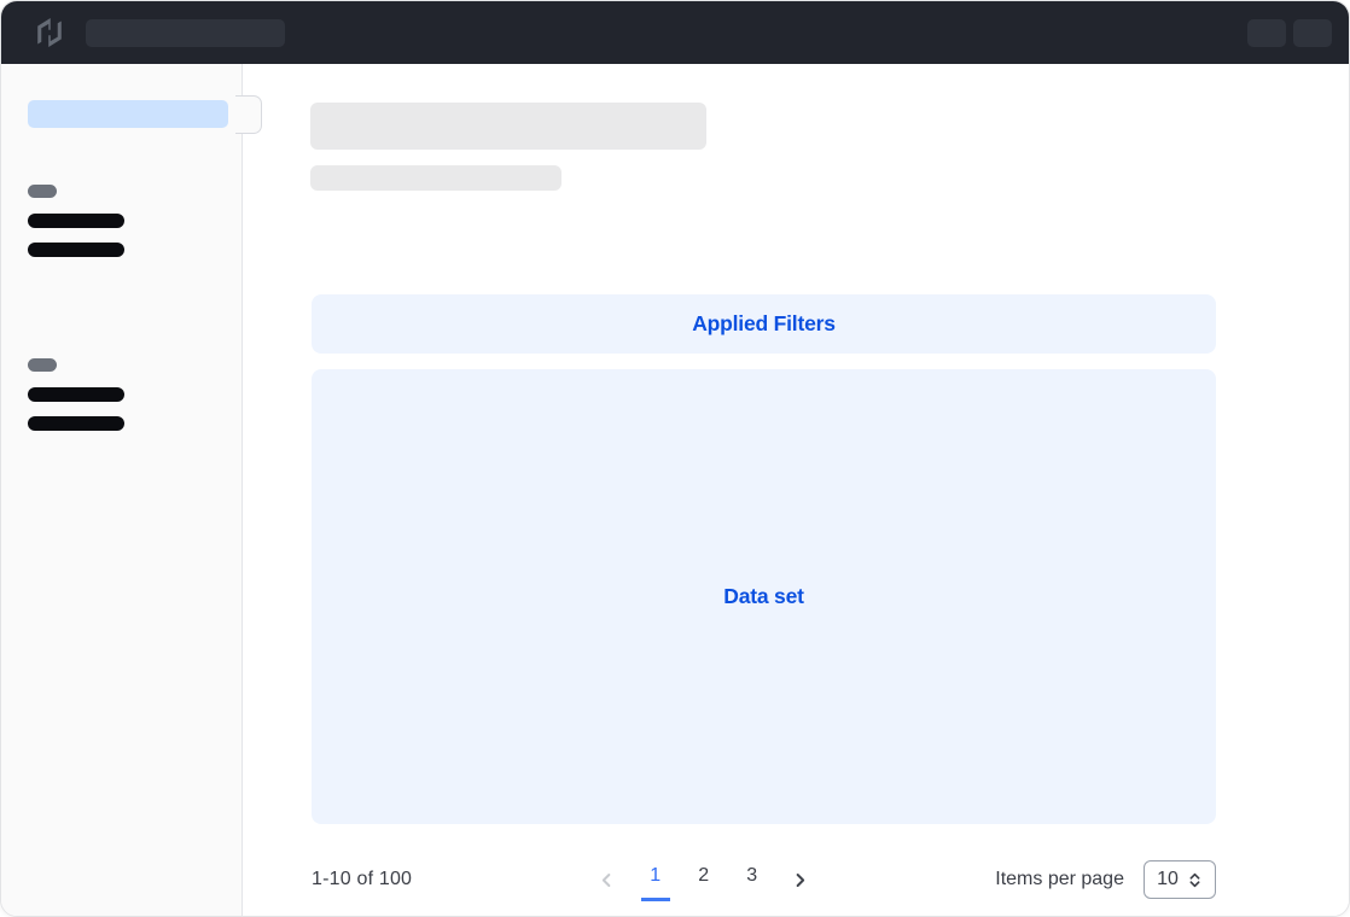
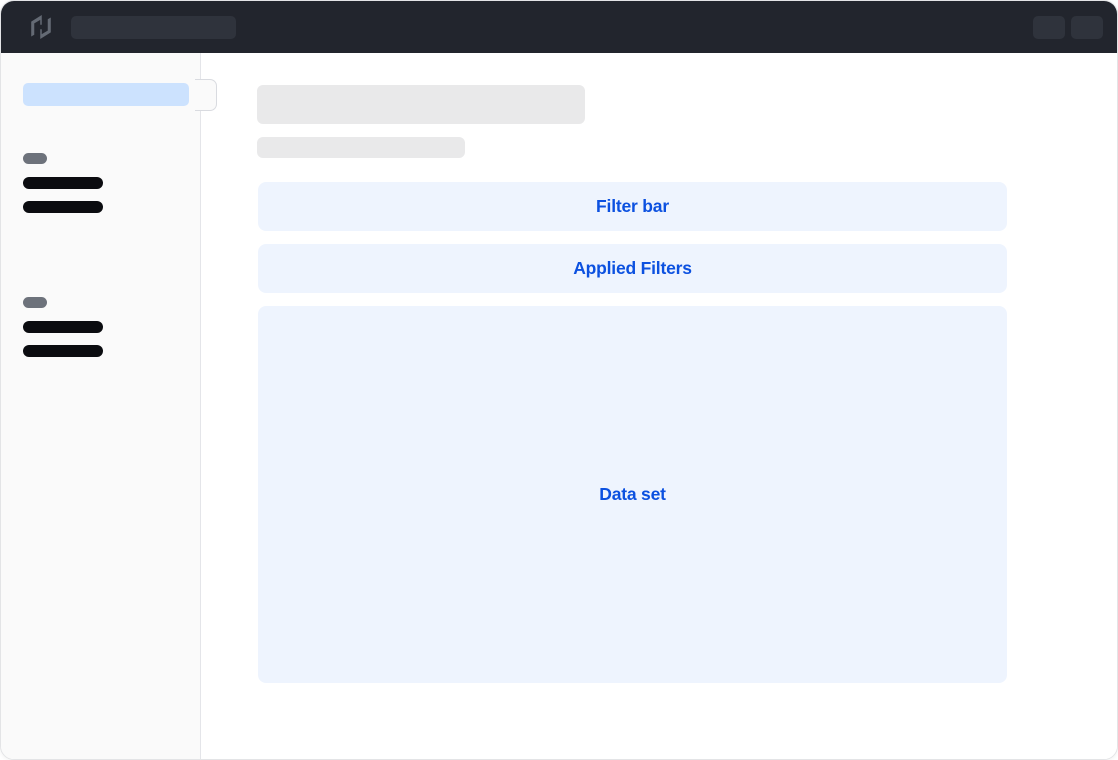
+ Filter bar
  Applied Filters
  Data set
- 1-10 of 100
- 1
- 2
- 3
- Items per page
- 10
